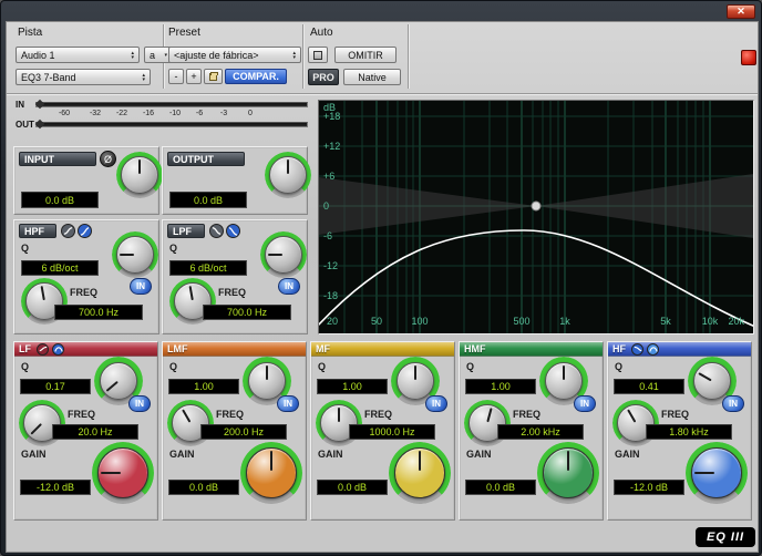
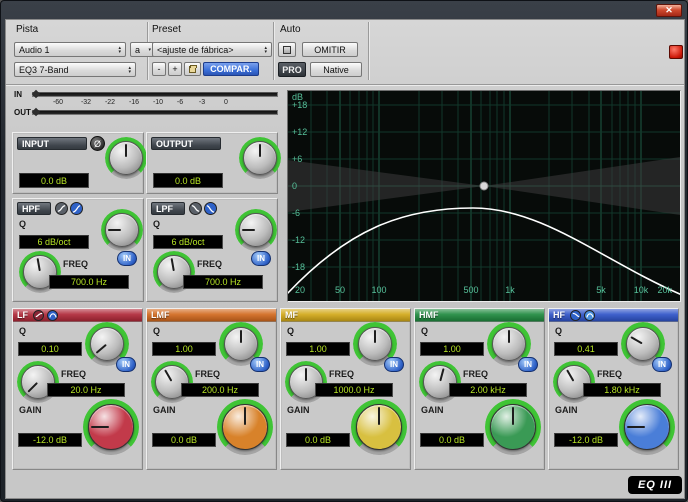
  ✕
  Pista
  Preset
  Auto
  Audio 1
  a
  EQ3 7-Band
  <ajuste de fábrica>
  -
  +
  COMPAR.
  OMITIR
  PRO
  Native
  IN
  OUT
  INPUT
  Ø
  0.0 dB
  OUTPUT
  0.0 dB
  HPF
  Q
  6 dB/oct
  FREQ
  700.0 Hz
  IN
  LPF
  Q
  6 dB/oct
  FREQ
  700.0 Hz
  IN
  dB
  +18
  +12
  +6
  0
  -6
  -12
  -18
  20
  50
  100
  500
  1k
  5k
  10k
  20k
  LF
  Q
- 0.17
+ 0.10
  IN
  FREQ
  20.0 Hz
  GAIN
  -12.0 dB
  LMF
  Q
  1.00
  IN
  FREQ
  200.0 Hz
  GAIN
  0.0 dB
  MF
  Q
  1.00
  IN
  FREQ
  1000.0 Hz
  GAIN
  0.0 dB
  HMF
  Q
  1.00
  IN
  FREQ
  2.00 kHz
  GAIN
  0.0 dB
  HF
  Q
  0.41
  IN
  FREQ
  1.80 kHz
  GAIN
  -12.0 dB
  EQ III
